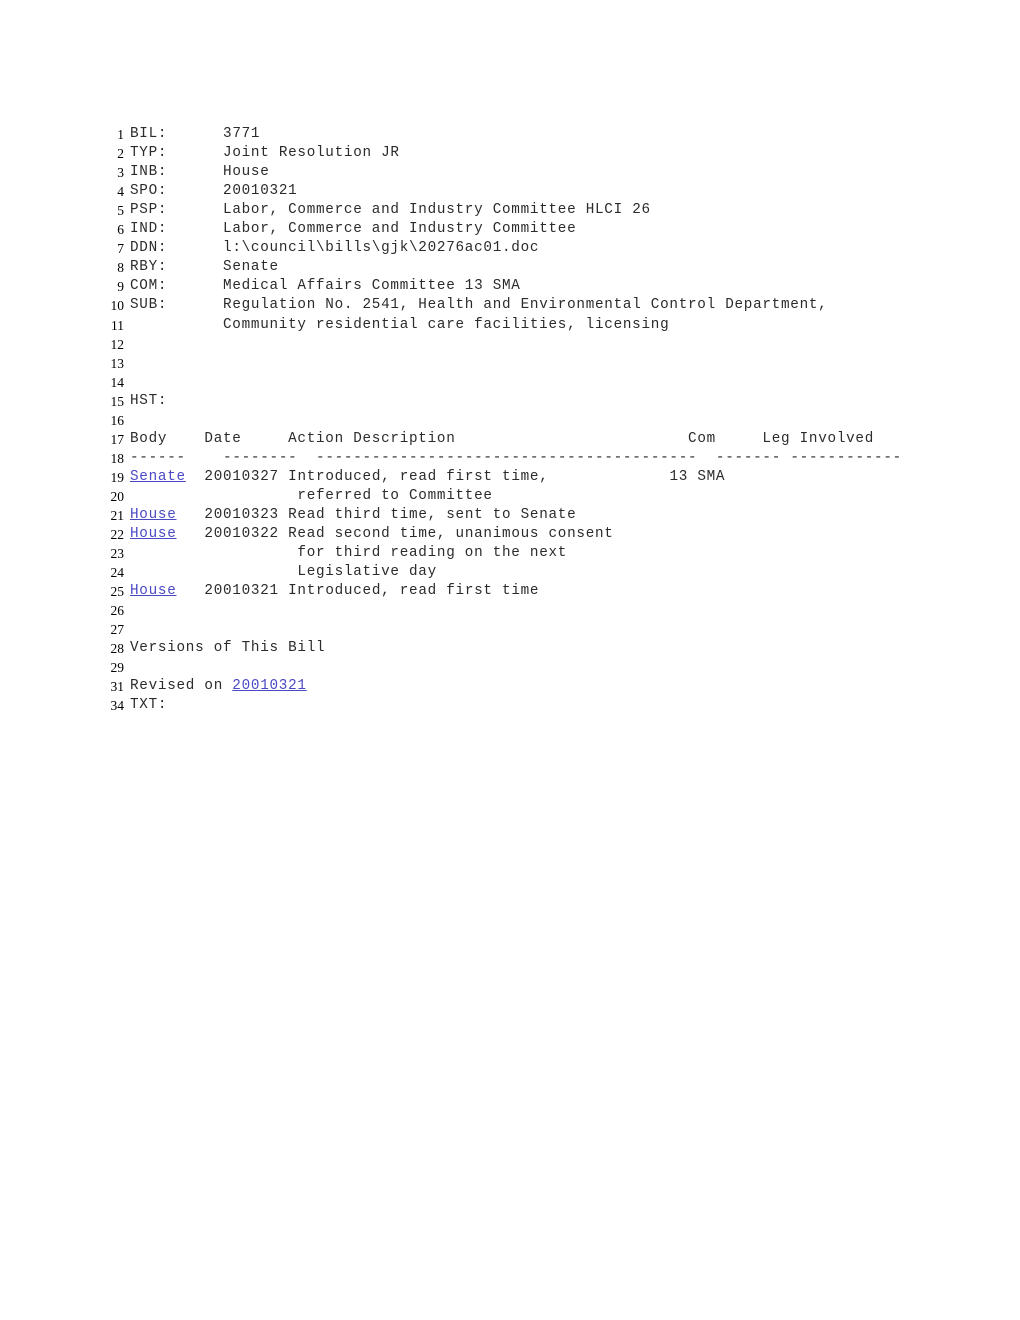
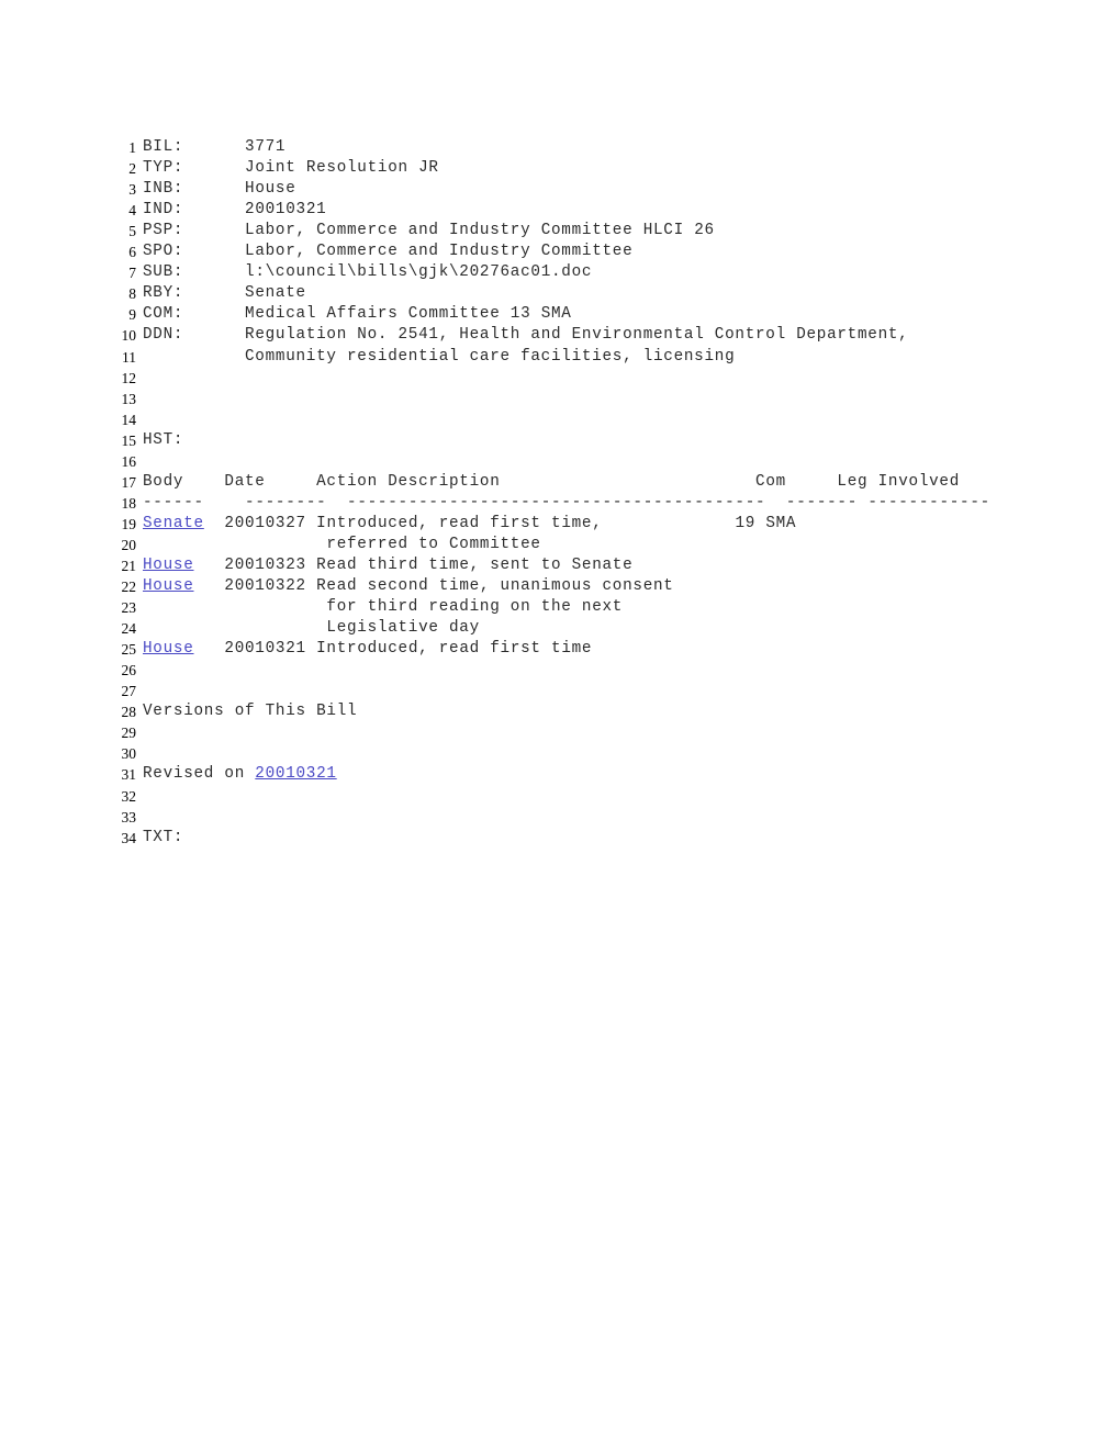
  1 BIL: 3771
  2 TYP: Joint Resolution JR
  3 INB: House
- 4 SPO: 20010321
+ 4 IND: 20010321
  5 PSP: Labor, Commerce and Industry Committee HLCI 26
- 6 IND: Labor, Commerce and Industry Committee
+ 6 SPO: Labor, Commerce and Industry Committee
- 7 DDN: l:\council\bills\gjk\20276ac01.doc
+ 7 SUB: l:\council\bills\gjk\20276ac01.doc
  8 RBY: Senate
  9 COM: Medical Affairs Committee 13 SMA
- 10 SUB: Regulation No. 2541, Health and Environmental Control Department,
+ 10 DDN: Regulation No. 2541, Health and Environmental Control Department,
  11 Community residential care facilities, licensing
  12
  13
  14
  15 HST:
  16
  17 Body Date Action Description Com Leg Involved
  18 ------ -------- ----------------------------------------- ------- ------------
- 19 Senate 20010327 Introduced, read first time, 13 SMA
+ 19 Senate 20010327 Introduced, read first time, 19 SMA
  20 referred to Committee
  21 House 20010323 Read third time, sent to Senate
  22 House 20010322 Read second time, unanimous consent
  23 for third reading on the next
  24 Legislative day
  25 House 20010321 Introduced, read first time
  26
  27
  28 Versions of This Bill
  29
+ 30
  31 Revised on 20010321
+ 32
+ 33
  34 TXT:
